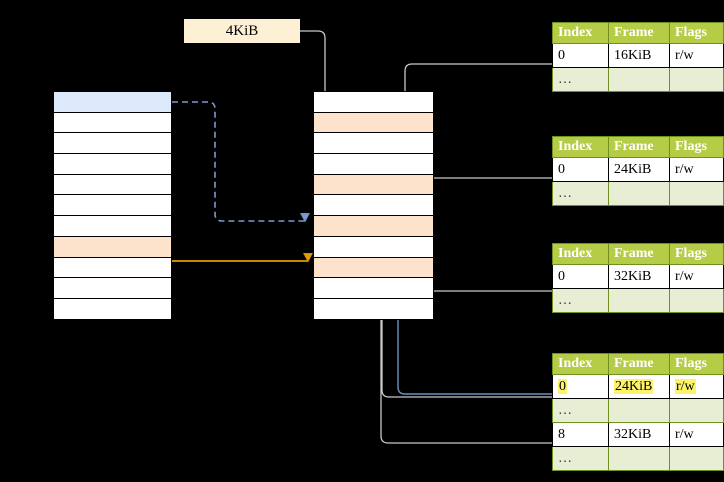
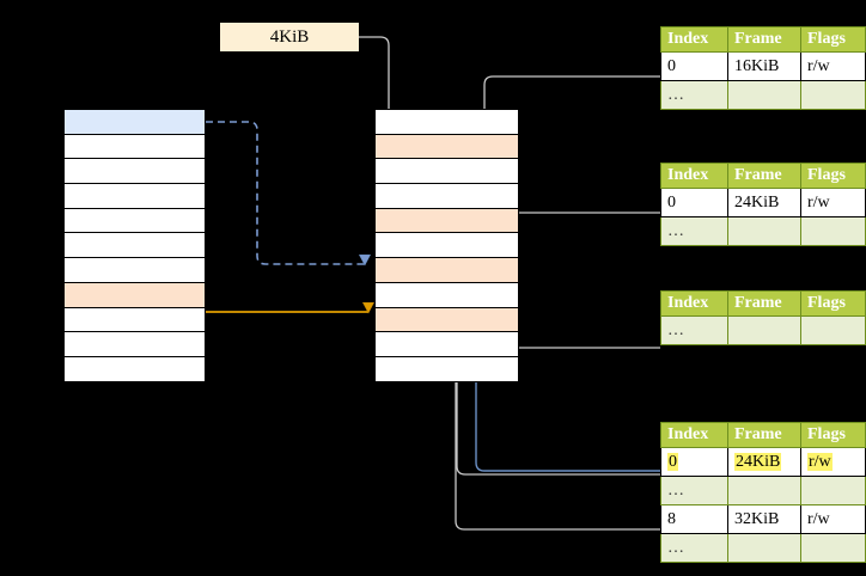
  4KiB
  Index	Frame	Flags
  0	16KiB	r/w
  …
  Index	Frame	Flags
  0	24KiB	r/w
  …
  Index	Frame	Flags
- 0	32KiB	r/w
  …
  Index	Frame	Flags
  0	24KiB	r/w
  …
  8	32KiB	r/w
  …
